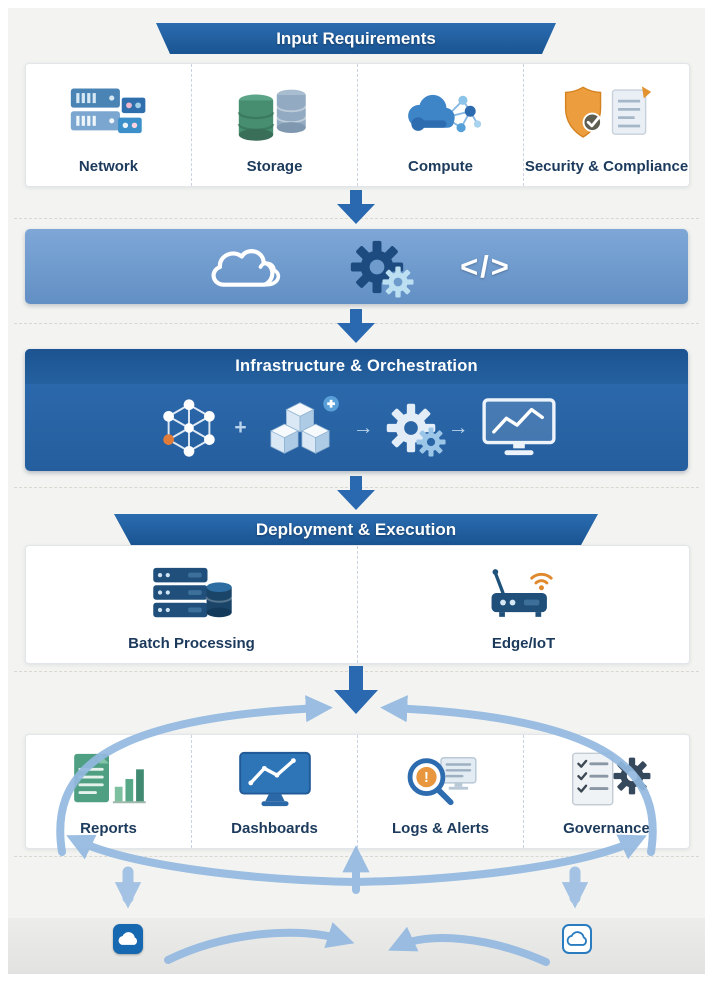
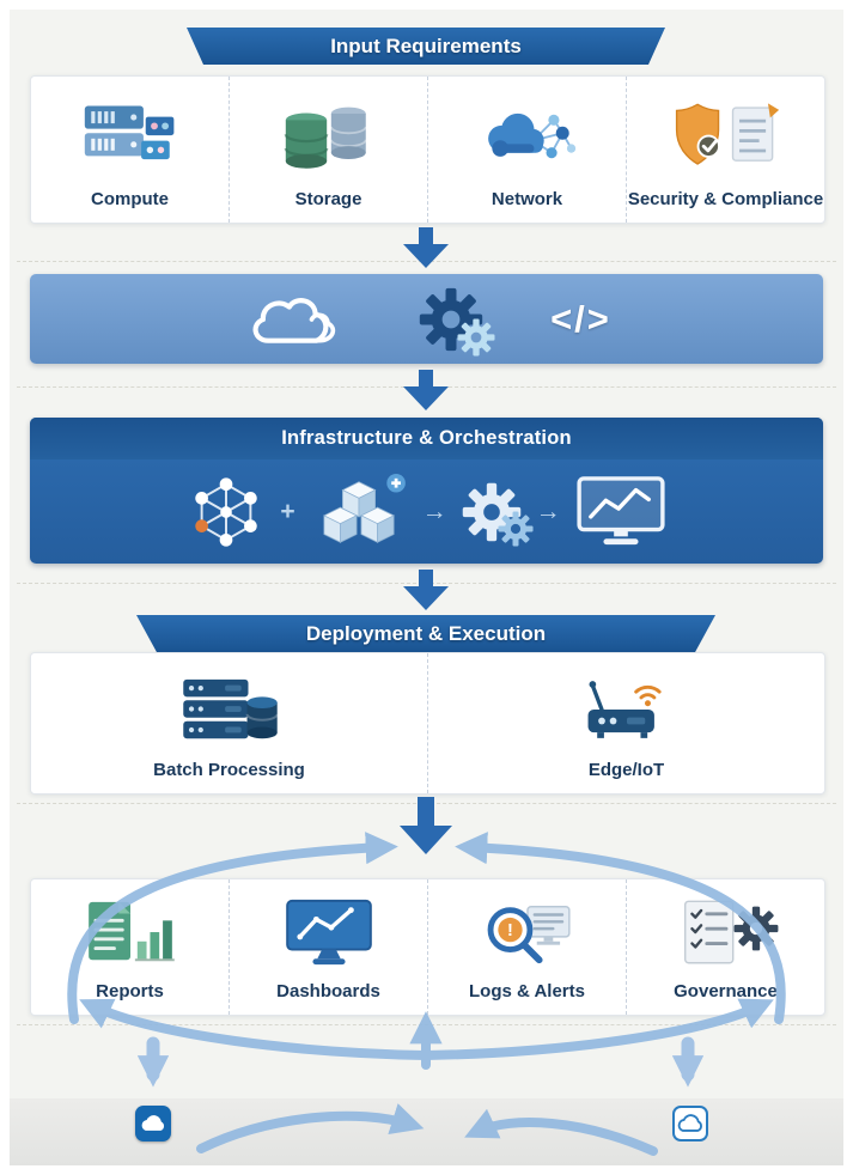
  Input Requirements
- Network
+ Compute
  Storage
- Compute
+ Network
  Security & Compliance
  </>
  Infrastructure & Orchestration
  +
  →
  →
  Deployment & Execution
  Batch Processing
  Edge/IoT
  Reports
  Dashboards
  !
  Logs & Alerts
  Governance
